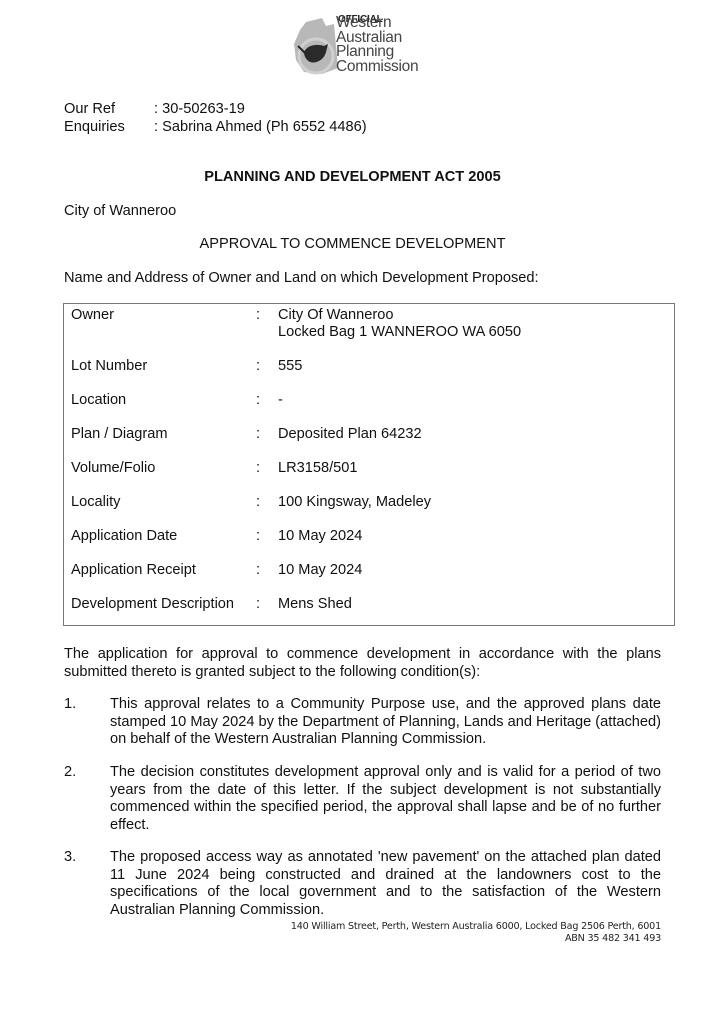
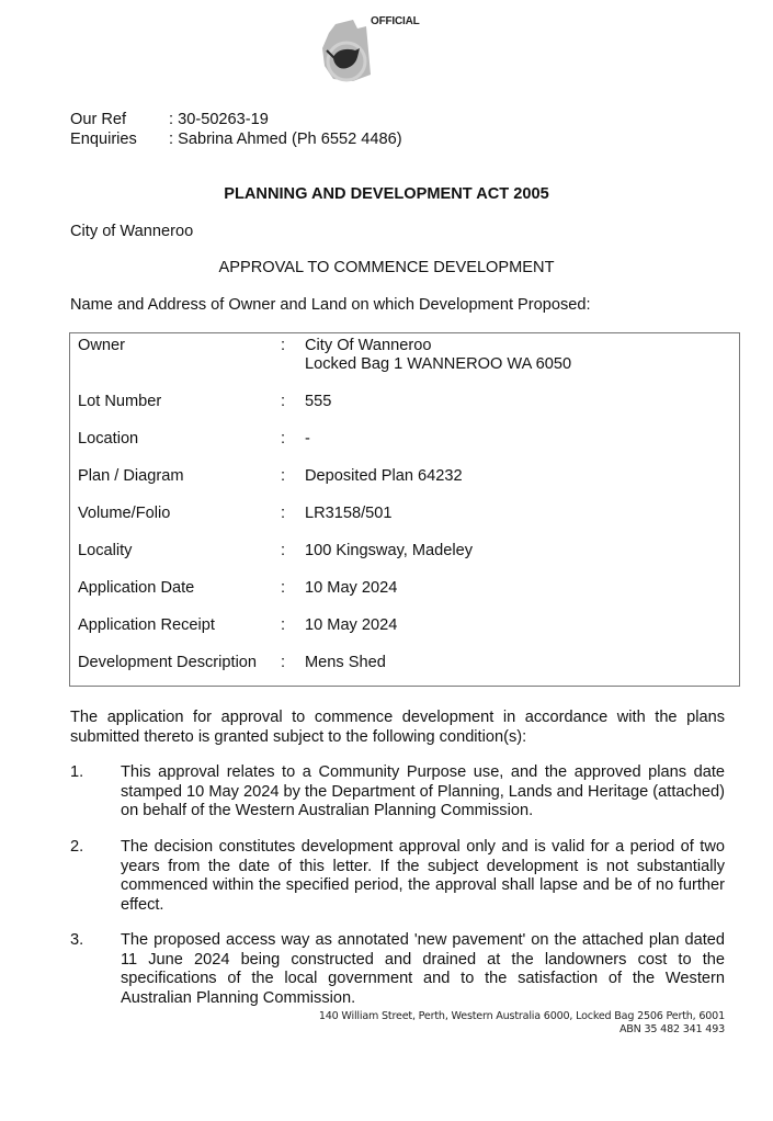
  OFFICIAL
- Western
- Australian
- Planning
- Commission
  Our Ref : 30-50263-19
  Enquiries : Sabrina Ahmed (Ph 6552 4486)
  PLANNING AND DEVELOPMENT ACT 2005
  City of Wanneroo
  APPROVAL TO COMMENCE DEVELOPMENT
  Name and Address of Owner and Land on which Development Proposed:
  Owner
  :
  City Of Wanneroo
  Locked Bag 1 WANNEROO WA 6050
  Lot Number
  :
  555
  Location
  :
  -
  Plan / Diagram
  :
  Deposited Plan 64232
  Volume/Folio
  :
  LR3158/501
  Locality
  :
  100 Kingsway, Madeley
  Application Date
  :
  10 May 2024
  Application Receipt
  :
  10 May 2024
  Development Description
  :
  Mens Shed
  The application for approval to commence development in accordance with the plans submitted thereto is granted subject to the following condition(s):
  1.
  This approval relates to a Community Purpose use, and the approved plans date stamped 10 May 2024 by the Department of Planning, Lands and Heritage (attached) on behalf of the Western Australian Planning Commission.
  2.
  The decision constitutes development approval only and is valid for a period of two years from the date of this letter. If the subject development is not substantially commenced within the specified period, the approval shall lapse and be of no further effect.
  3.
  The proposed access way as annotated 'new pavement' on the attached plan dated 11 June 2024 being constructed and drained at the landowners cost to the specifications of the local government and to the satisfaction of the Western Australian Planning Commission.
  140 William Street, Perth, Western Australia 6000, Locked Bag 2506 Perth, 6001
  ABN 35 482 341 493
